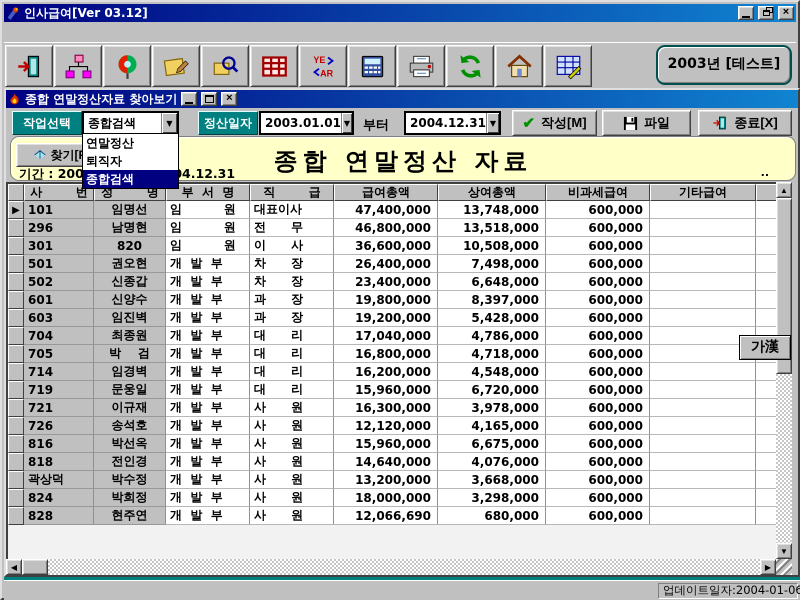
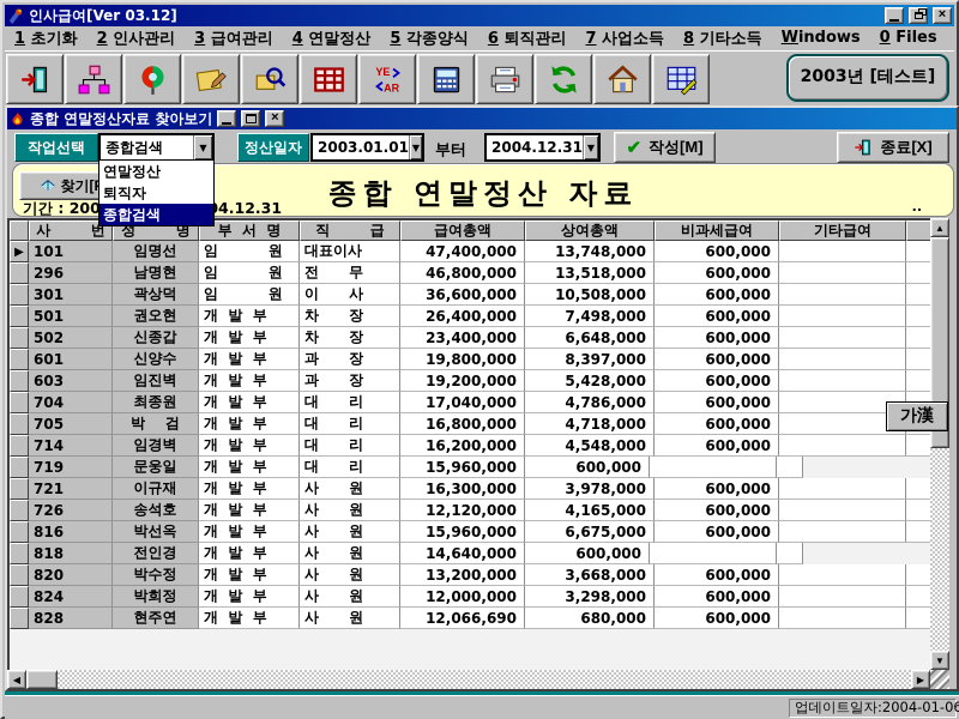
  인사급여[Ver 03.12]
  ×
+ 1 초기화
+ 2 인사관리
+ 3 급여관리
+ 4 연말정산
+ 5 각종양식
+ 6 퇴직관리
+ 7 사업소득
+ 8 기타소득
+ Windows
+ 0 Files
  YE
  AR
  2003년 [테스트]
  종합 연말정산자료 찾아보기
  ×
  작업선택
  종합검색
  ▼
  정산일자
  2003.01.01
  ▼
  부터
  2004.12.31
  ▼
  ✔
  작성[M]
- 파일
  종료[X]
  종합 연말정산 자료
  ..
  연말정산
  퇴직자
  종합검색
  사 번
  성 명
  부 서 명
  직 급
  급여총액
  상여총액
  비과세급여
  기타급여
  ▶
  101
  임명선
  임 원
  대표이사
  47,400,000
  13,748,000
  600,000
  296
  남명현
  임 원
  전 무
  46,800,000
  13,518,000
  600,000
  301
- 820
+ 곽상덕
  임 원
  이 사
  36,600,000
  10,508,000
  600,000
  501
  권오현
  개 발 부
  차 장
  26,400,000
  7,498,000
  600,000
  502
  신종갑
  개 발 부
  차 장
  23,400,000
  6,648,000
  600,000
  601
  신양수
  개 발 부
  과 장
  19,800,000
  8,397,000
  600,000
  603
  임진벽
  개 발 부
  과 장
  19,200,000
  5,428,000
  600,000
  704
  최종원
  개 발 부
  대 리
  17,040,000
  4,786,000
  600,000
  705
  박 검
  개 발 부
  대 리
  16,800,000
  4,718,000
  600,000
  714
  임경벽
  개 발 부
  대 리
  16,200,000
  4,548,000
  600,000
  719
  문웅일
  개 발 부
  대 리
  15,960,000
- 6,720,000
  600,000
  721
  이규재
  개 발 부
  사 원
  16,300,000
  3,978,000
  600,000
  726
  송석호
  개 발 부
  사 원
  12,120,000
  4,165,000
  600,000
  816
  박선옥
  개 발 부
  사 원
  15,960,000
  6,675,000
  600,000
  818
  전인경
  개 발 부
  사 원
  14,640,000
- 4,076,000
  600,000
- 곽상덕
+ 820
  박수정
  개 발 부
  사 원
  13,200,000
  3,668,000
  600,000
  824
  박희정
  개 발 부
  사 원
- 18,000,000
+ 12,000,000
  3,298,000
  600,000
  828
  현주연
  개 발 부
  사 원
  12,066,690
  680,000
  600,000
  ▲
  ▼
  ◀
  ▶
  가漢
  업데이트일자:2004-01-06
